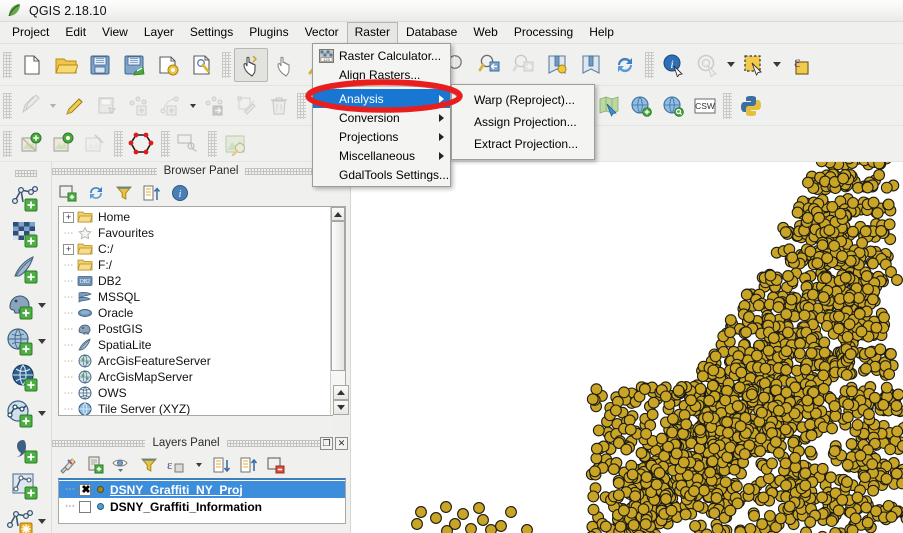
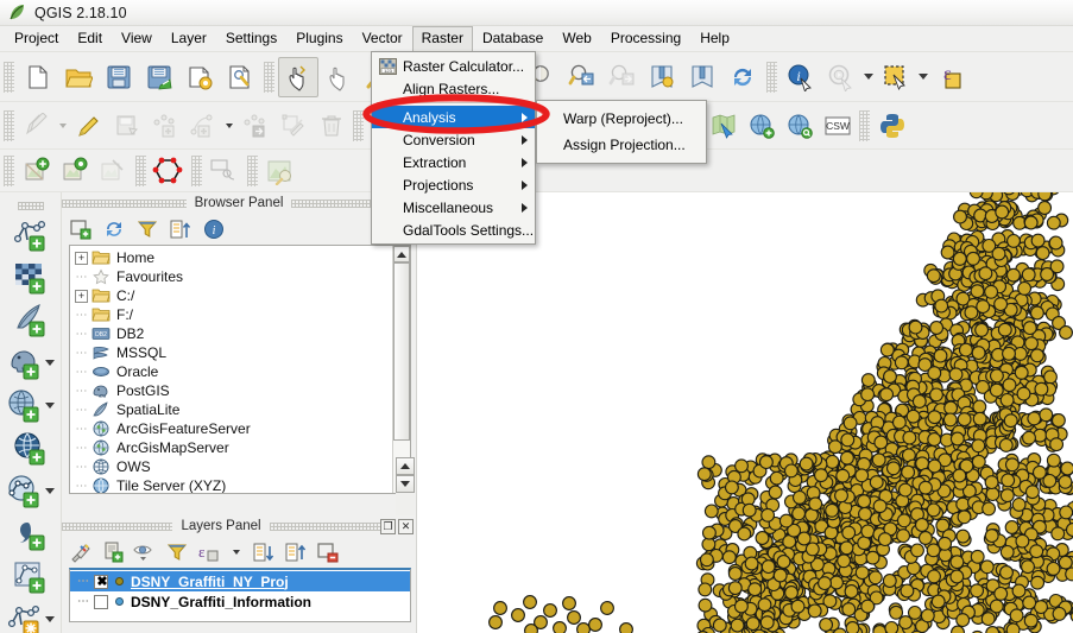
  QGIS 2.18.10
  Project
  Edit
  View
  Layer
  Settings
  Plugins
  Vector
  Raster
  Database
  Web
  Processing
  Help
  i
  ε
  CSW
  Browser Panel
  i
  +
  Home
  ⋯
  Favourites
  +
  C:/
  ⋯
  F:/
  ⋯
  DB2
  ⋯
  MSSQL
  ⋯
  Oracle
  ⋯
  PostGIS
  ⋯
  SpatiaLite
  ⋯
  ArcGisFeatureServer
  ⋯
  ArcGisMapServer
  ⋯
  OWS
  ⋯
  Tile Server (XYZ)
  Layers Panel
  ❐
  ✕
  ε
  ⋯
  DSNY_Graffiti_NY_Proj
  ⋯
  DSNY_Graffiti_Information
  Raster Calculator...
  Align Rasters...
  Analysis
  Conversion
+ Extraction
  Projections
  Miscellaneous
  GdalTools Settings...
  Warp (Reproject)...
  Assign Projection...
- Extract Projection...
